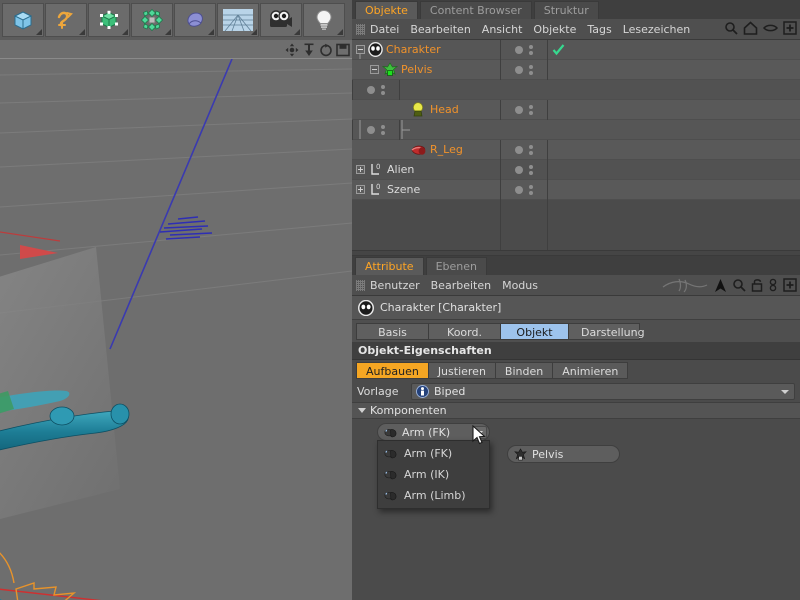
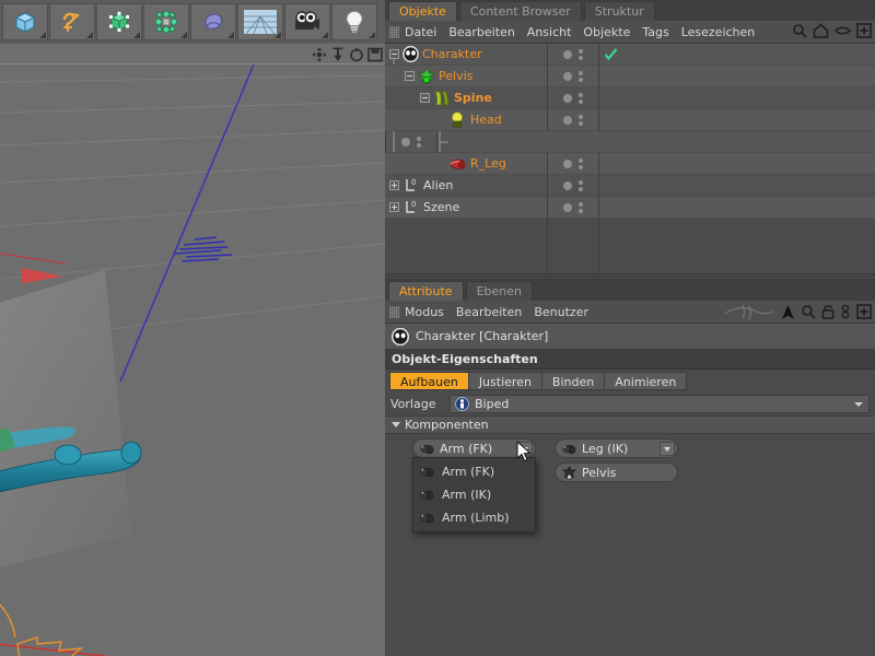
  Objekte
  Content Browser
  Struktur
  Datei
  Bearbeiten
  Ansicht
  Objekte
  Tags
  Lesezeichen
  Charakter
  Pelvis
+ Spine
  Head
  R_Leg
  0
  Alien
  0
  Szene
  Attribute
  Ebenen
- Benutzer
+ Modus
  Bearbeiten
- Modus
+ Benutzer
  Charakter [Charakter]
- Basis
- Koord.
- Objekt
- Darstellung
  Objekt-Eigenschaften
  Aufbauen
  Justieren
  Binden
  Animieren
  Vorlage
  Biped
  Komponenten
  Arm (FK)
+ Leg (IK)
  Pelvis
  Arm (FK)
  Arm (IK)
  Arm (Limb)
